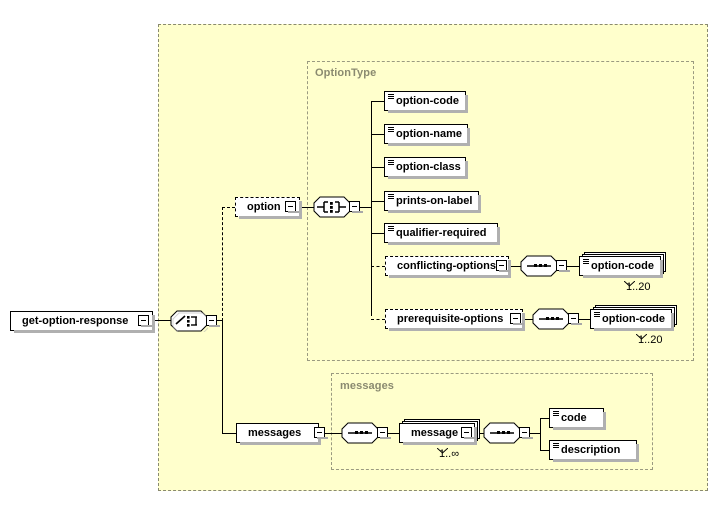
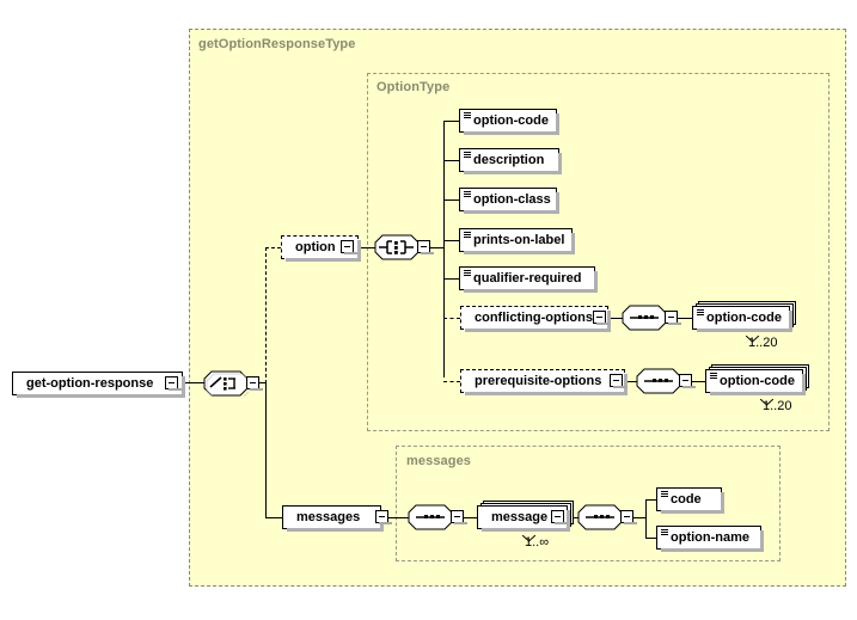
+ getOptionResponseType
  OptionType
  messages
  get-option-response
  option
  option-code
- option-name
+ description
  option-class
  prints-on-label
  qualifier-required
  conflicting-options
  option-code
  1..20
  prerequisite-options
  option-code
  1..20
  messages
  message
  1..∞
  code
- description
+ option-name
